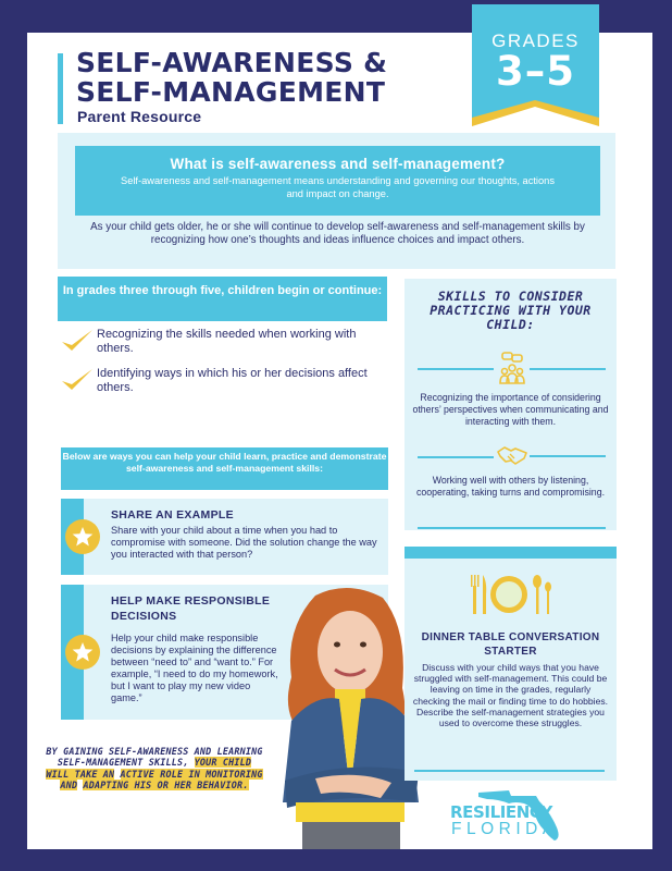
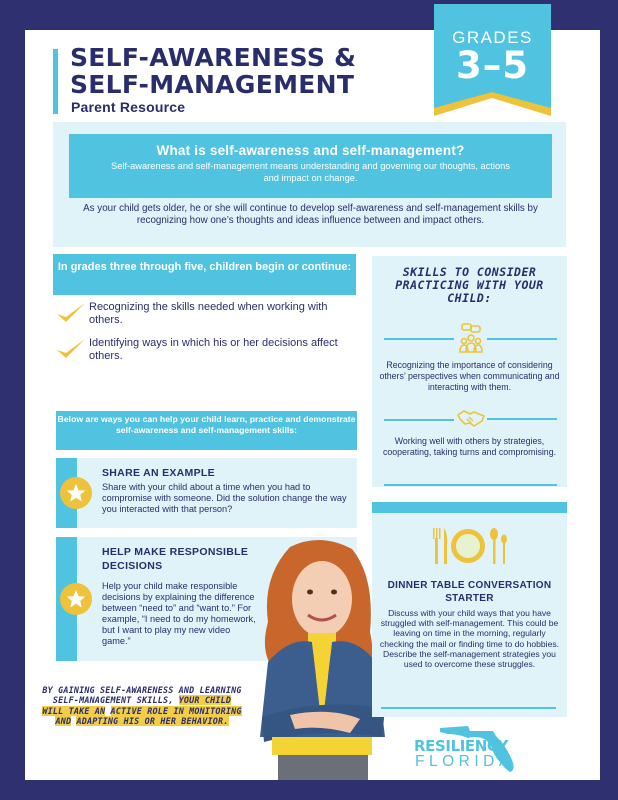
  SELF-AWARENESS &
  SELF-MANAGEMENT
  Parent Resource
  GRADES
  3–5
  What is self-awareness and self-management?
  Self-awareness and self-management means understanding and governing our thoughts, actions and impact on change.
- As your child gets older, he or she will continue to develop self-awareness and self-management skills by recognizing how one’s thoughts and ideas influence choices and impact others.
+ As your child gets older, he or she will continue to develop self-awareness and self-management skills by recognizing how one’s thoughts and ideas influence between and impact others.
  In grades three through five, children begin or continue:
  Recognizing the skills needed when working with others.
  Identifying ways in which his or her decisions affect others.
  Below are ways you can help your child learn, practice and demonstrate self-awareness and self-management skills:
  SHARE AN EXAMPLE
  Share with your child about a time when you had to compromise with someone. Did the solution change the way you interacted with that person?
  HELP MAKE RESPONSIBLE DECISIONS
  Help your child make responsible decisions by explaining the difference between “need to” and “want to.” For example, “I need to do my homework, but I want to play my new video game.”
  BY GAINING SELF-AWARENESS AND LEARNING SELF-MANAGEMENT SKILLS, YOUR CHILD WILL TAKE AN ACTIVE ROLE IN MONITORING AND ADAPTING HIS OR HER BEHAVIOR.
  SKILLS TO CONSIDER PRACTICING WITH YOUR CHILD:
  Recognizing the importance of considering others’ perspectives when communicating and interacting with them.
- Working well with others by listening, cooperating, taking turns and compromising.
+ Working well with others by strategies, cooperating, taking turns and compromising.
  DINNER TABLE CONVERSATION STARTER
- Discuss with your child ways that you have struggled with self-management. This could be leaving on time in the grades, regularly checking the mail or finding time to do hobbies. Describe the self-management strategies you used to overcome these struggles.
+ Discuss with your child ways that you have struggled with self-management. This could be leaving on time in the morning, regularly checking the mail or finding time to do hobbies. Describe the self-management strategies you used to overcome these struggles.
  RESILIENCY
  FLORIDA
